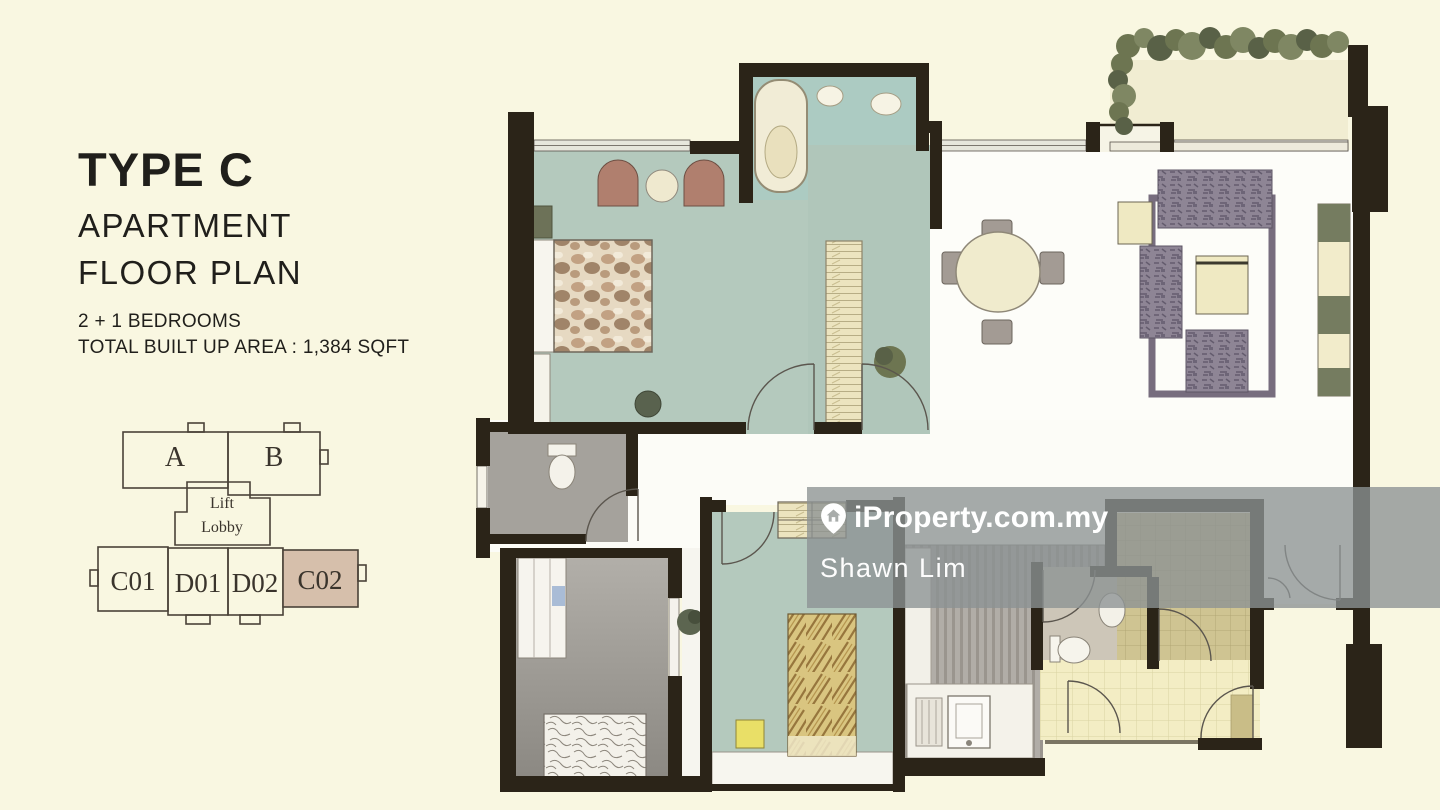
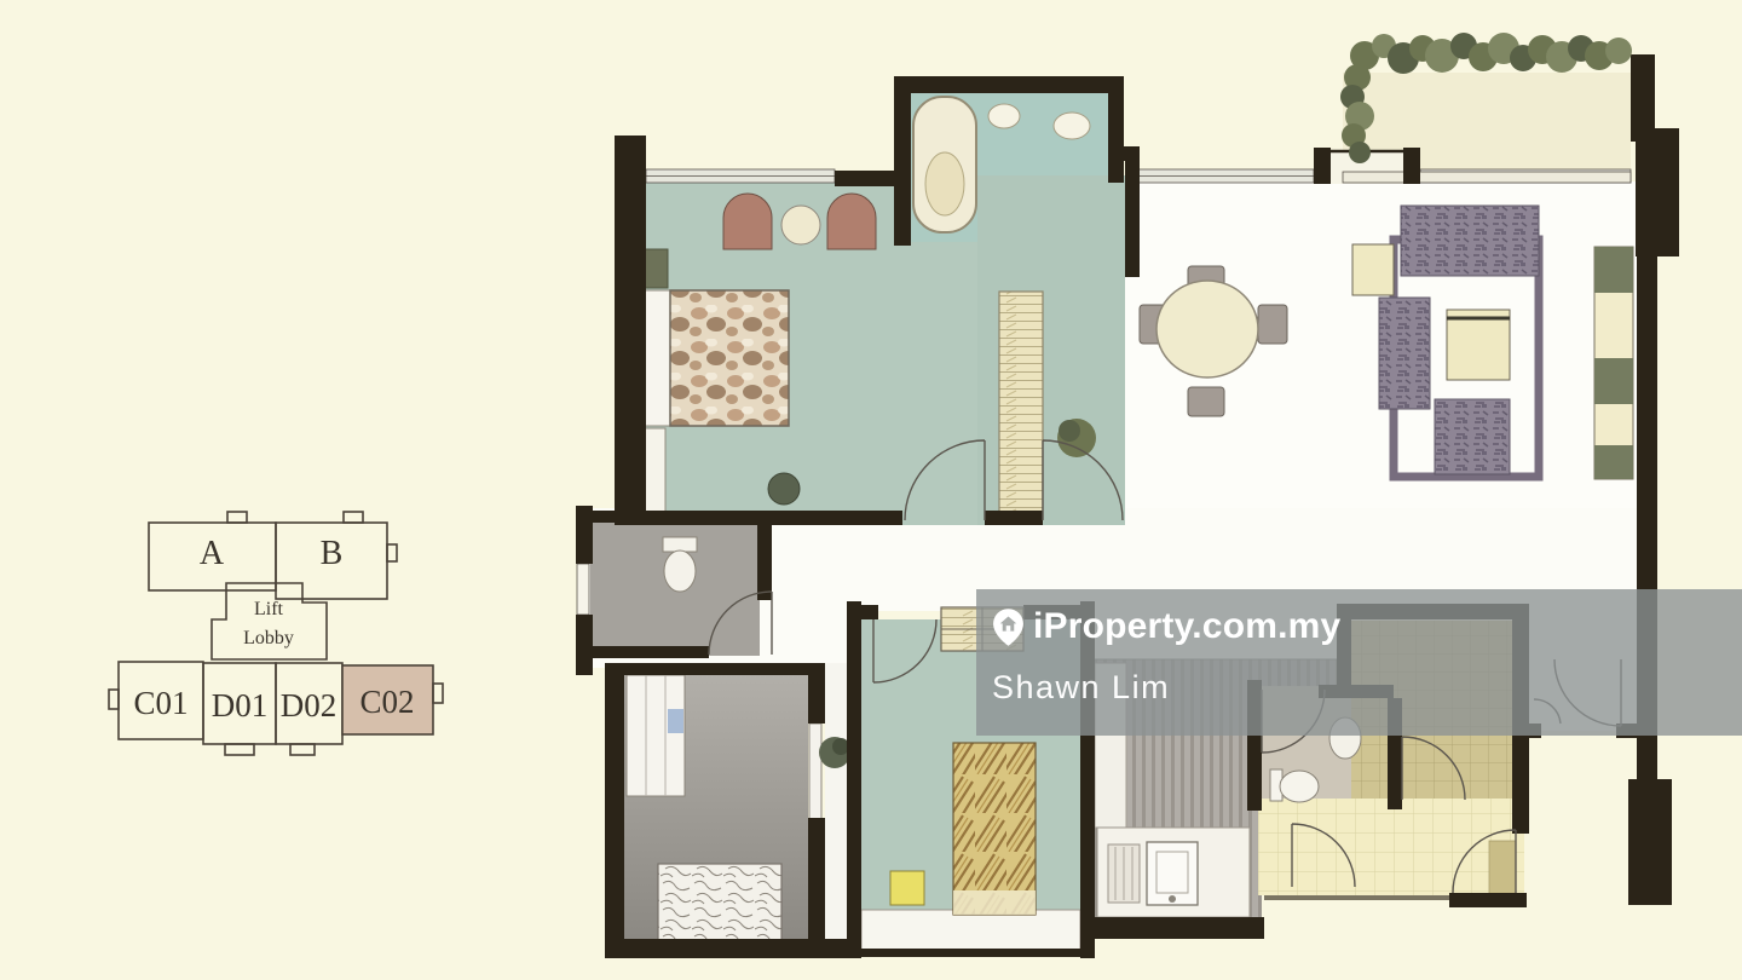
- TYPE C
- APARTMENT
- FLOOR PLAN
- 2 + 1 BEDROOMS
- TOTAL BUILT UP AREA : 1,384 SQFT
  A
  B
  Lift
  Lobby
  C01
  D01
  D02
  C02
  iProperty.com.my
  Shawn Lim
